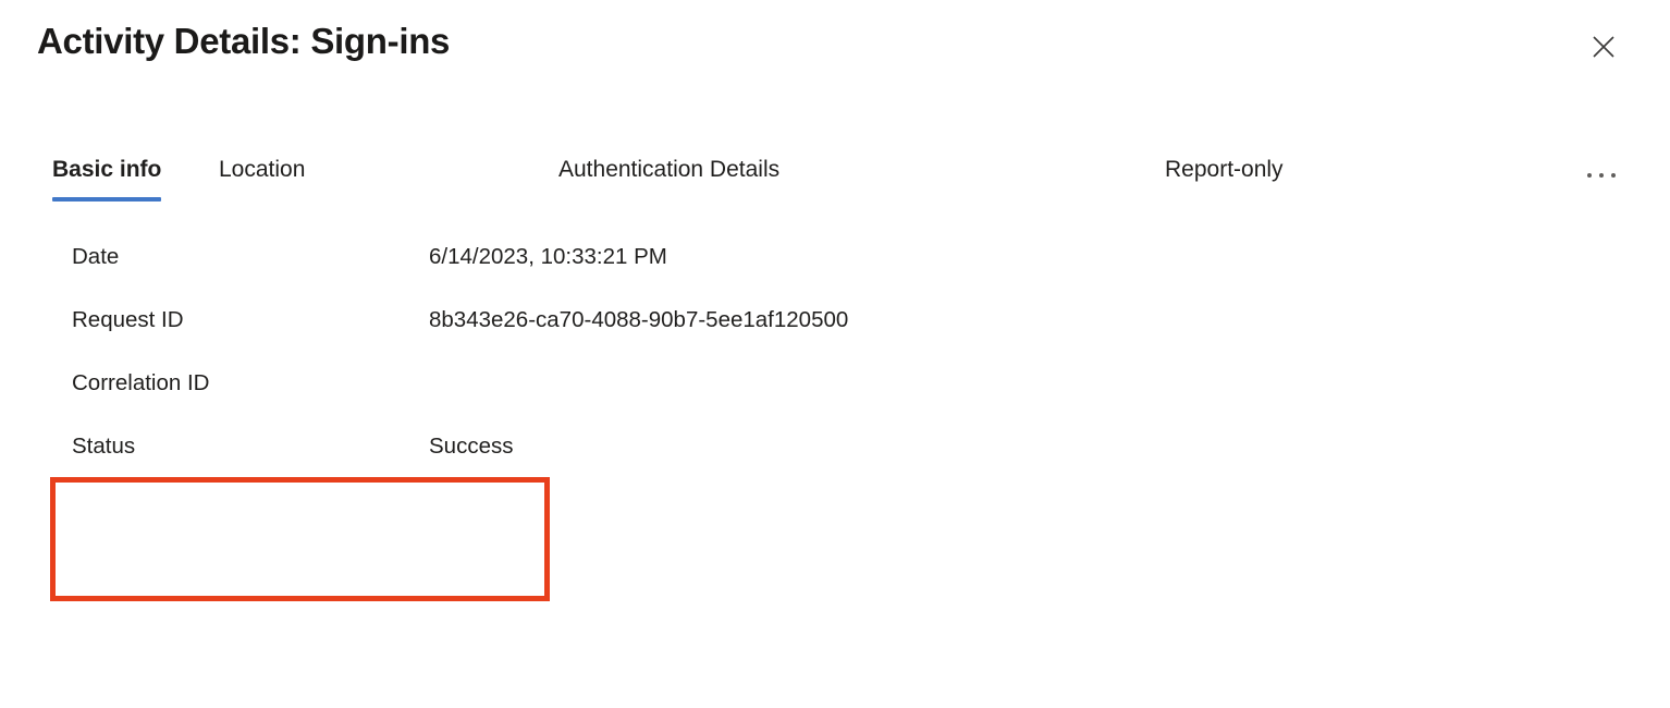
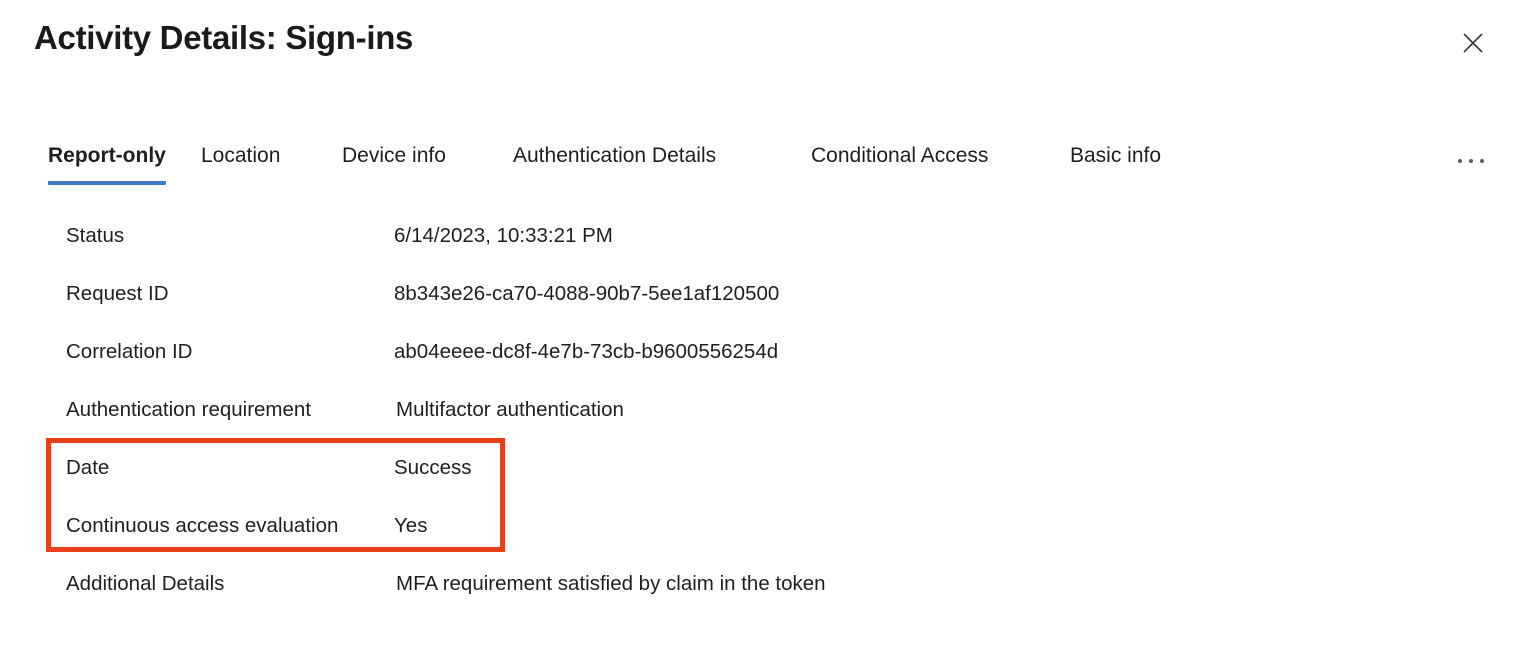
  Activity Details: Sign-ins
- Basic info
+ Report-only
  Location
+ Device info
  Authentication Details
+ Conditional Access
- Report-only
+ Basic info
- Date
+ Status
  6/14/2023, 10:33:21 PM
  Request ID
  8b343e26-ca70-4088-90b7-5ee1af120500
  Correlation ID
+ ab04eeee-dc8f-4e7b-73cb-b9600556254d
+ Authentication requirement
+ Multifactor authentication
- Status
+ Date
  Success
+ Continuous access evaluation
+ Yes
+ Additional Details
+ MFA requirement satisfied by claim in the token
